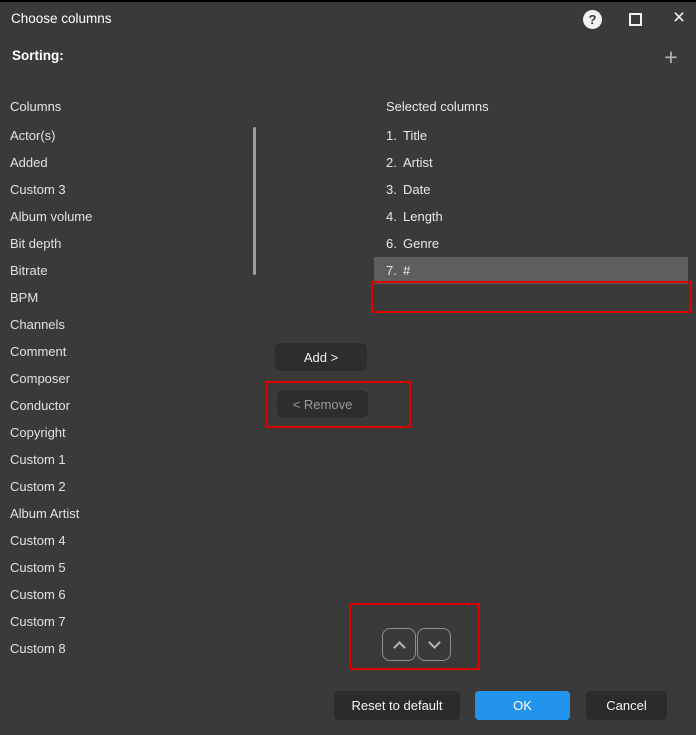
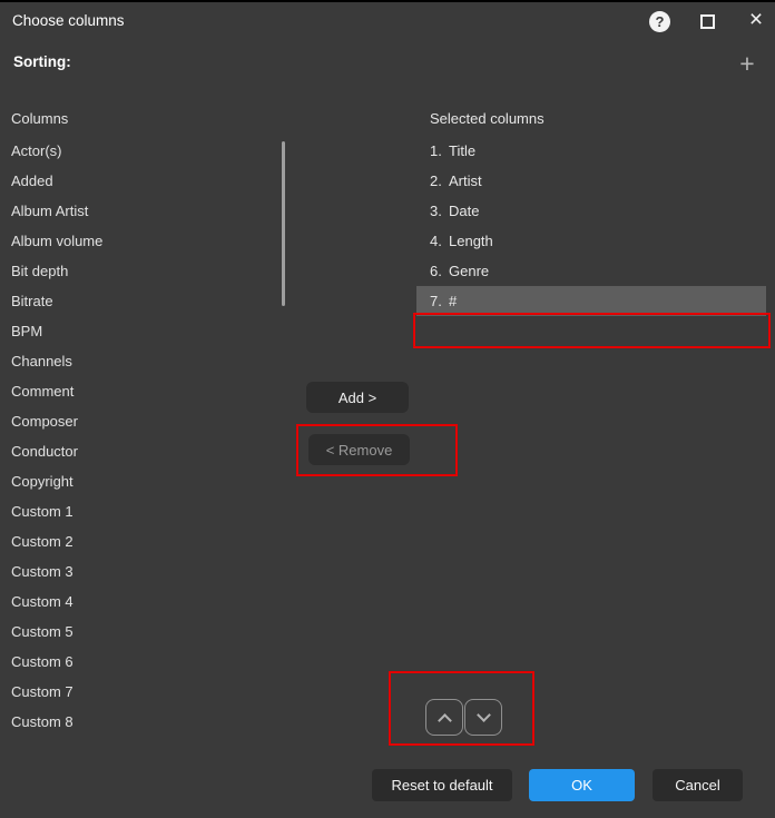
  Choose columns
  ?
  ×
  Sorting:
  +
  Columns
  Selected columns
  Actor(s)
  Added
- Custom 3
+ Album Artist
  Album volume
  Bit depth
  Bitrate
  BPM
  Channels
  Comment
  Composer
  Conductor
  Copyright
  Custom 1
  Custom 2
- Album Artist
+ Custom 3
  Custom 4
  Custom 5
  Custom 6
  Custom 7
  Custom 8
  1.
  Title
  2.
  Artist
  3.
  Date
  4.
  Length
  6.
  Genre
  7.
  #
  Add >
  < Remove
  Reset to default
  OK
  Cancel
